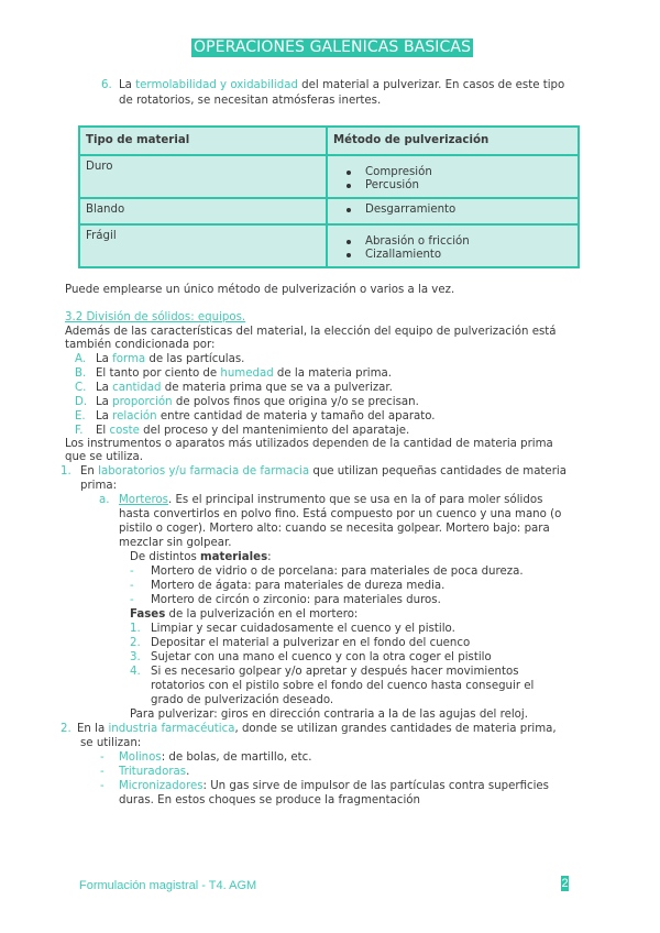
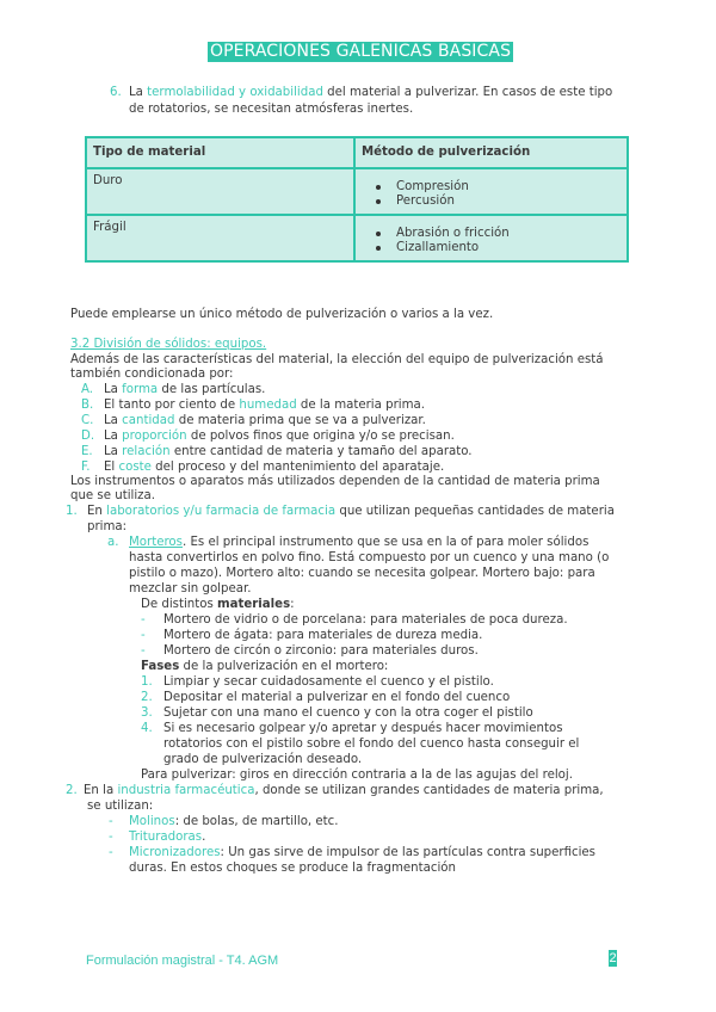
  OPERACIONES GALENICAS BASICAS
  6.
  La termolabilidad y oxidabilidad del material a pulverizar. En casos de este tipo
  de rotatorios, se necesitan atmósferas inertes.
  Tipo de material	Método de pulverización
  Duro	Compresión Percusión
- Blando	Desgarramiento
  Frágil	Abrasión o fricción Cizallamiento
  Puede emplearse un único método de pulverización o varios a la vez.
  3.2 División de sólidos: equipos.
  Además de las características del material, la elección del equipo de pulverización está
  también condicionada por:
  A. La forma de las partículas.
  B. El tanto por ciento de humedad de la materia prima.
  C. La cantidad de materia prima que se va a pulverizar.
  D. La proporción de polvos finos que origina y/o se precisan.
  E. La relación entre cantidad de materia y tamaño del aparato.
  F. El coste del proceso y del mantenimiento del aparataje.
  Los instrumentos o aparatos más utilizados dependen de la cantidad de materia prima
  que se utiliza.
  1.
  En laboratorios y/u farmacia de farmacia que utilizan pequeñas cantidades de materia
  prima:
  a.
  Morteros. Es el principal instrumento que se usa en la of para moler sólidos
  hasta convertirlos en polvo fino. Está compuesto por un cuenco y una mano (o
- pistilo o coger). Mortero alto: cuando se necesita golpear. Mortero bajo: para
+ pistilo o mazo). Mortero alto: cuando se necesita golpear. Mortero bajo: para
  mezclar sin golpear.
  De distintos materiales:
  -
  Mortero de vidrio o de porcelana: para materiales de poca dureza.
  -
  Mortero de ágata: para materiales de dureza media.
  -
  Mortero de circón o zirconio: para materiales duros.
  Fases de la pulverización en el mortero:
  1.
  Limpiar y secar cuidadosamente el cuenco y el pistilo.
  2.
  Depositar el material a pulverizar en el fondo del cuenco
  3.
  Sujetar con una mano el cuenco y con la otra coger el pistilo
  4.
  Si es necesario golpear y/o apretar y después hacer movimientos
  rotatorios con el pistilo sobre el fondo del cuenco hasta conseguir el
  grado de pulverización deseado.
  Para pulverizar: giros en dirección contraria a la de las agujas del reloj.
  2.
  En la industria farmacéutica, donde se utilizan grandes cantidades de materia prima,
  se utilizan:
  -
  Molinos: de bolas, de martillo, etc.
  -
  Trituradoras.
  -
  Micronizadores: Un gas sirve de impulsor de las partículas contra superficies
  duras. En estos choques se produce la fragmentación
  Formulación magistral - T4. AGM
  2
